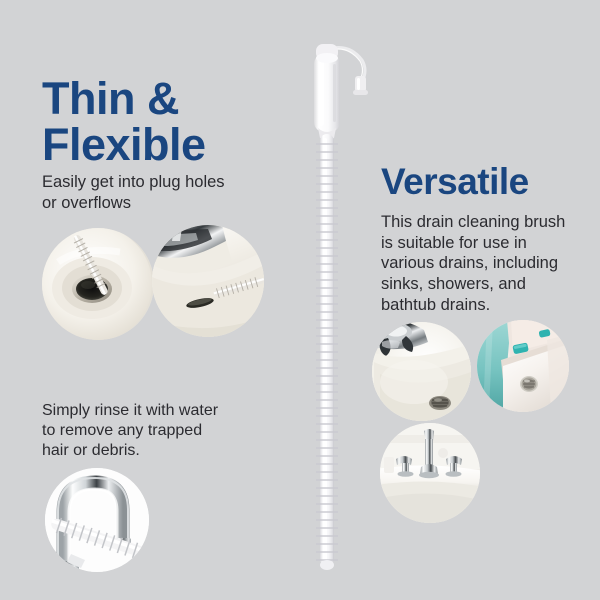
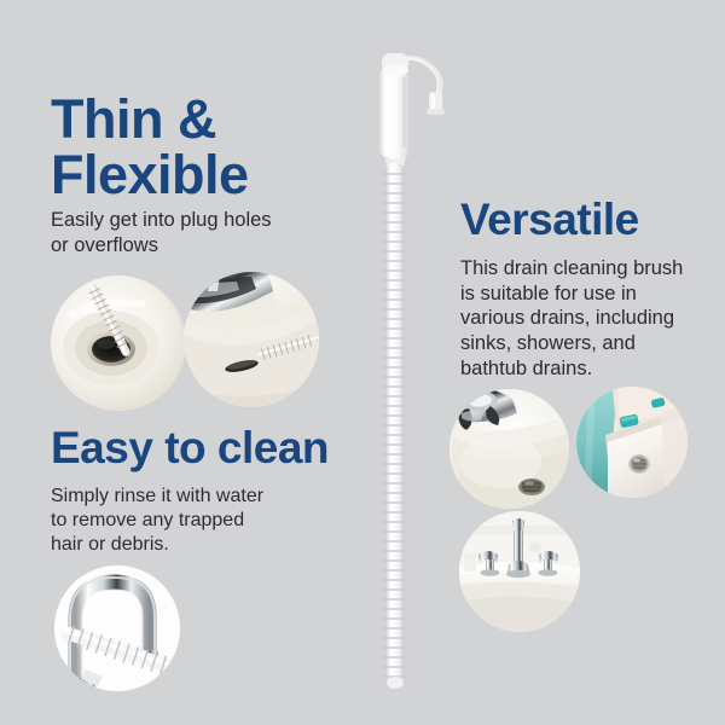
  Thin &
  Flexible
  Easily get into plug holes
  or overflows
  Versatile
  This drain cleaning brush
  is suitable for use in
  various drains, including
  sinks, showers, and
  bathtub drains.
+ Easy to clean
  Simply rinse it with water
  to remove any trapped
  hair or debris.
